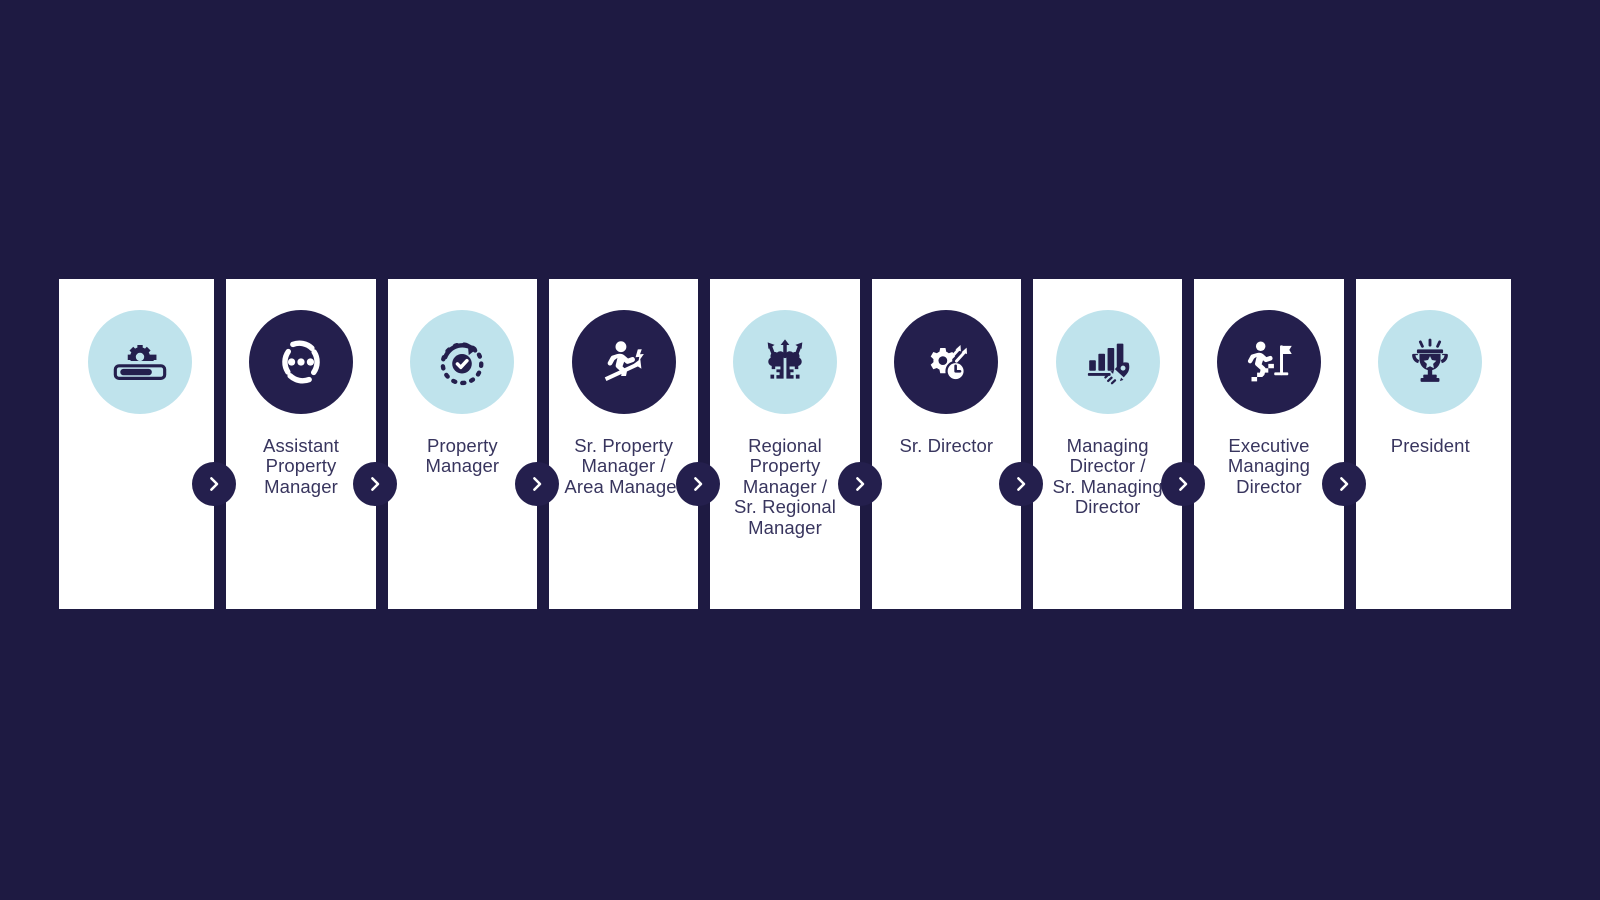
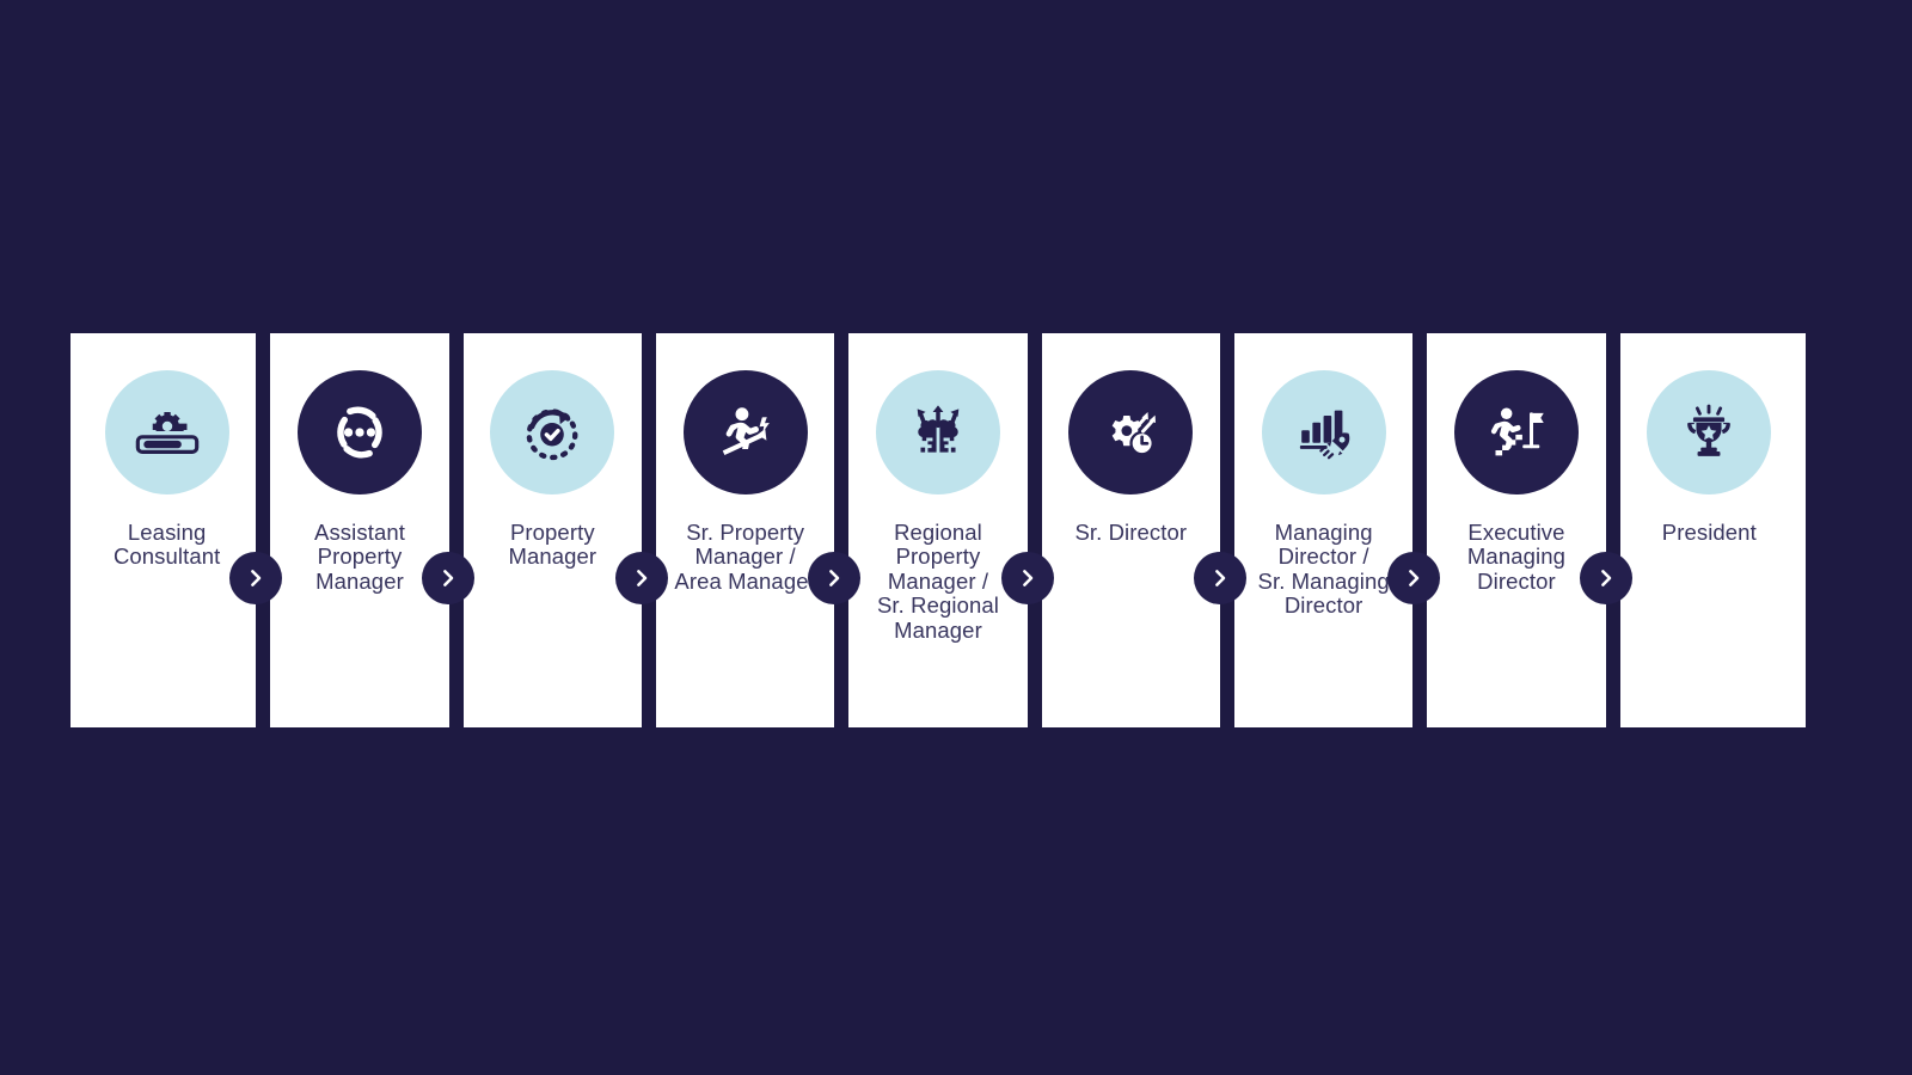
+ Leasing
+ Consultant
  Assistant
  Property
  Manager
  Property
  Manager
  Sr. Property
  Manager /
  Area Manage
  Regional
  Property
  Manager /
  Sr. Regional
  Manager
  Sr. Director
  Managing
  Director /
  Sr. Managing
  Director
  Executive
  Managing
  Director
  President
